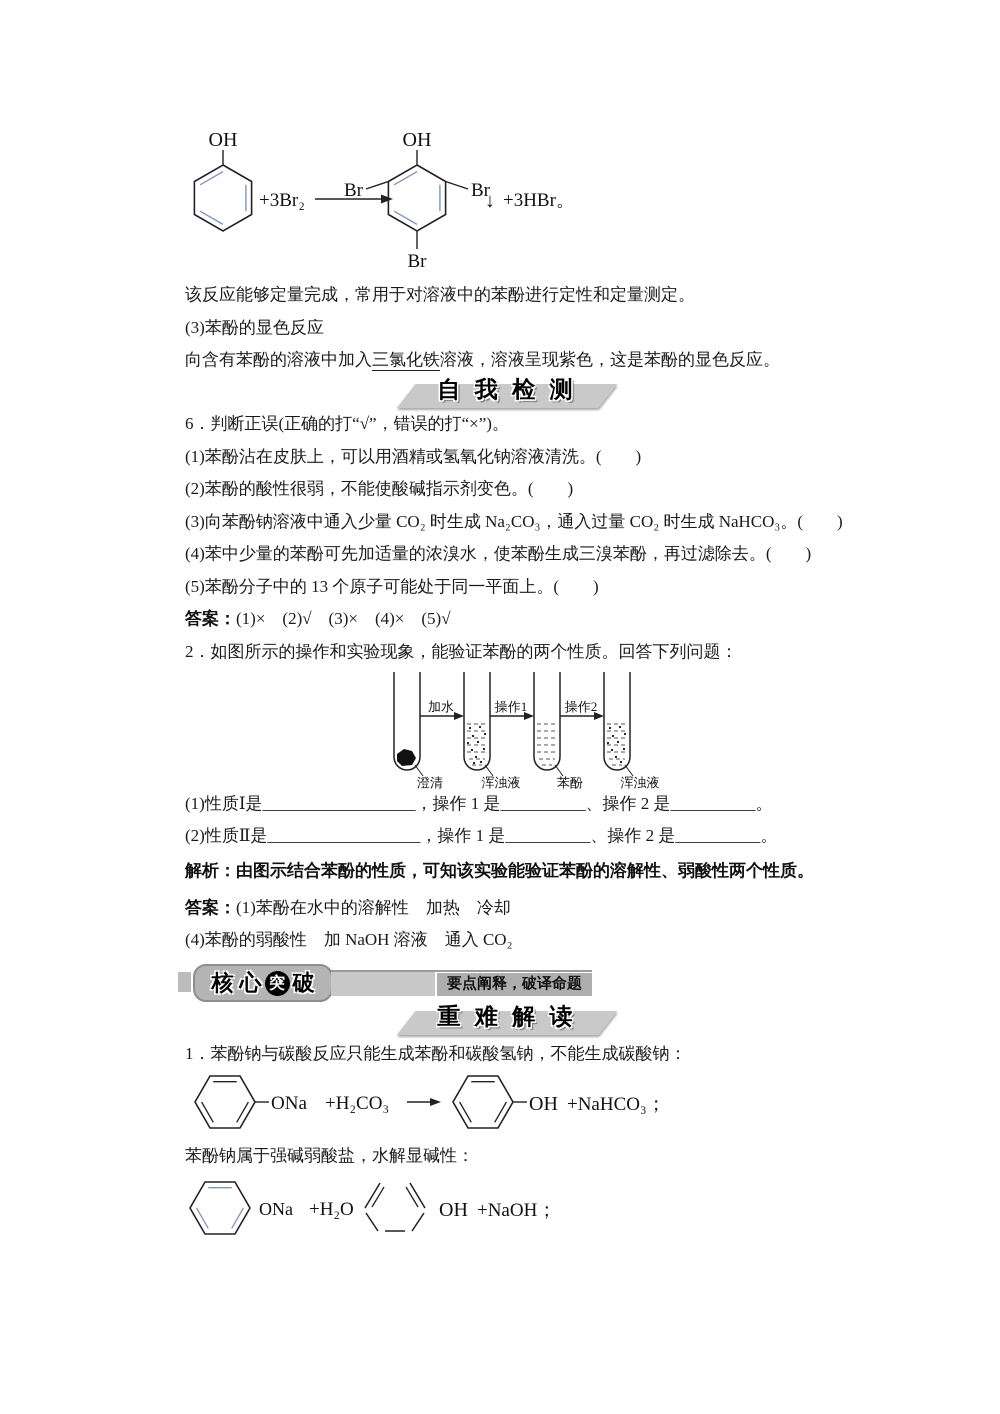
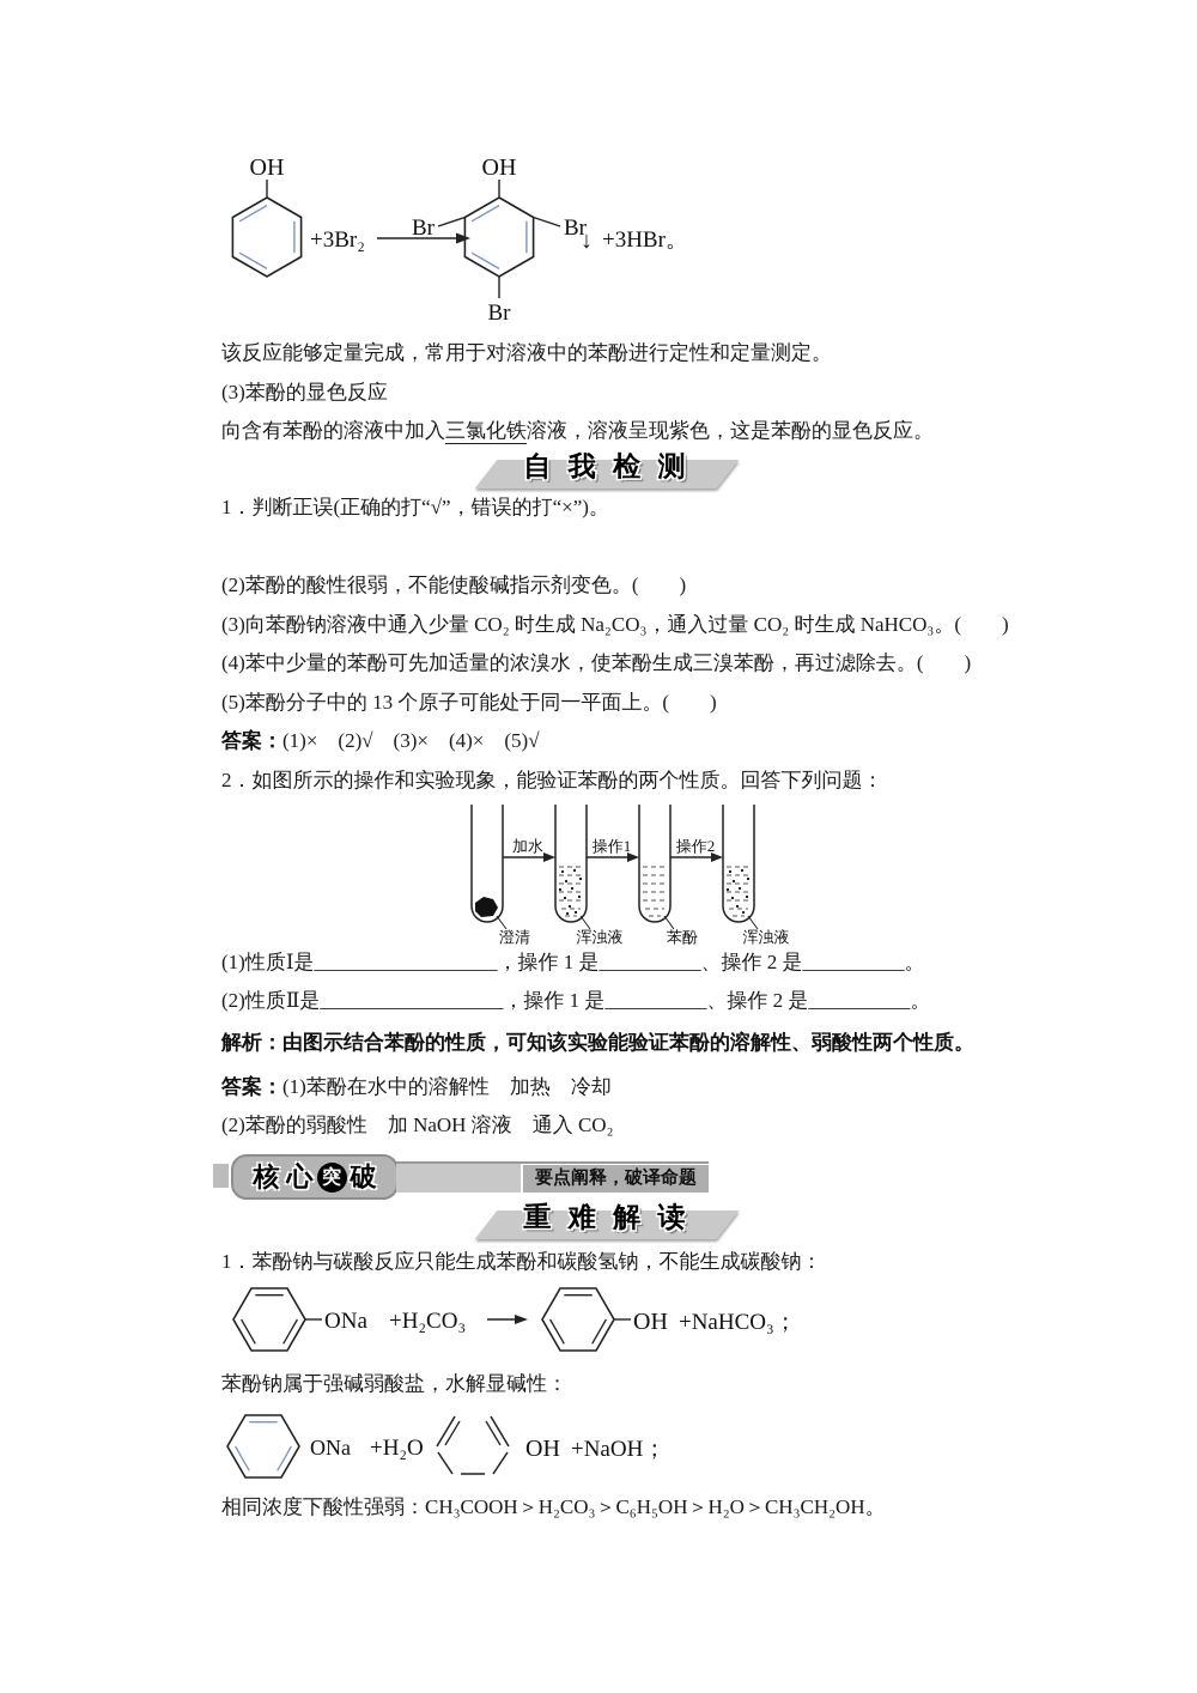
  OH
  +3Br₂
  OH
  Br
  Br
  Br
  ↓
  +3HBr。
  该反应能够定量完成，常用于对溶液中的苯酚进行定性和定量测定。
  (3)苯酚的显色反应
  向含有苯酚的溶液中加入三氯化铁溶液，溶液呈现紫色，这是苯酚的显色反应。
  自 我 检 测
- 6．判断正误(正确的打“√”，错误的打“×”)。
+ 1．判断正误(正确的打“√”，错误的打“×”)。
- (1)苯酚沾在皮肤上，可以用酒精或氢氧化钠溶液清洗。( )
  (2)苯酚的酸性很弱，不能使酸碱指示剂变色。( )
  (3)向苯酚钠溶液中通入少量 CO₂ 时生成 Na₂CO₃，通入过量 CO₂ 时生成 NaHCO₃。( )
  (4)苯中少量的苯酚可先加适量的浓溴水，使苯酚生成三溴苯酚，再过滤除去。( )
  (5)苯酚分子中的 13 个原子可能处于同一平面上。( )
  答案：(1)× (2)√ (3)× (4)× (5)√
  2．如图所示的操作和实验现象，能验证苯酚的两个性质。回答下列问题：
  加水
  操作1
  操作2
  澄清
  浑浊液
  苯酚
  浑浊液
  (1)性质Ⅰ是__________________，操作 1 是__________、操作 2 是__________。
  (2)性质Ⅱ是__________________，操作 1 是__________、操作 2 是__________。
  解析：由图示结合苯酚的性质，可知该实验能验证苯酚的溶解性、弱酸性两个性质。
  答案：(1)苯酚在水中的溶解性 加热 冷却
- (4)苯酚的弱酸性 加 NaOH 溶液 通入 CO₂
+ (2)苯酚的弱酸性 加 NaOH 溶液 通入 CO₂
  核 心
  突
  破
  要点阐释，破译命题
  重 难 解 读
  1．苯酚钠与碳酸反应只能生成苯酚和碳酸氢钠，不能生成碳酸钠：
  ONa
  +H₂CO₃
  OH
  +NaHCO₃；
  苯酚钠属于强碱弱酸盐，水解显碱性：
  ONa
  +H₂O
  OH
  +NaOH；
+ 相同浓度下酸性强弱：CH₃COOH＞H₂CO₃＞C₆H₅OH＞H₂O＞CH₃CH₂OH。
